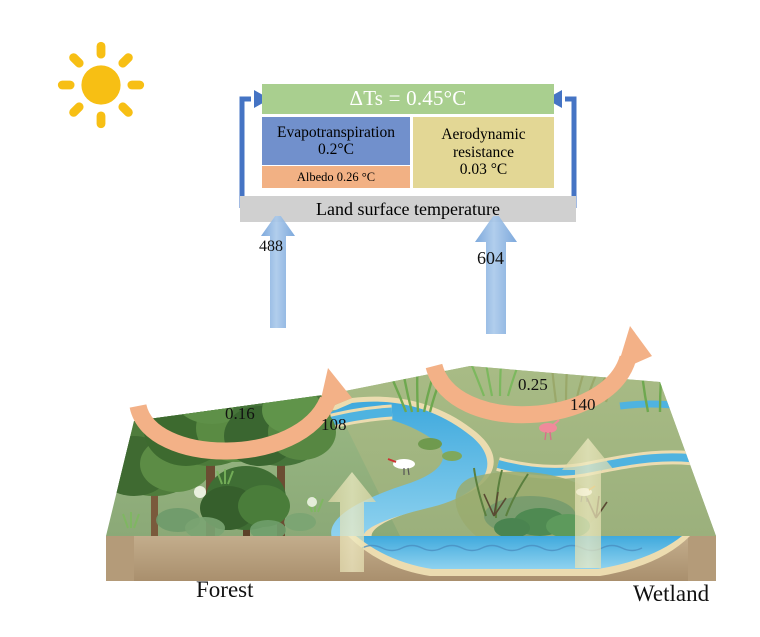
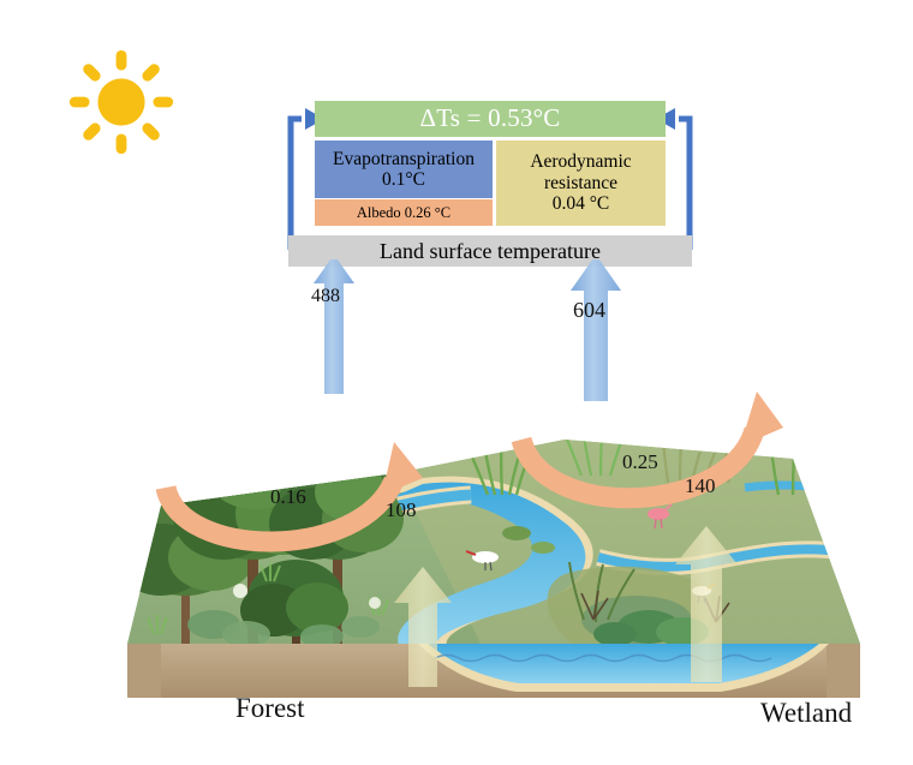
- ΔTs = 0.45°C
+ ΔTs = 0.53°C
  Evapotranspiration
- 0.2°C
+ 0.1°C
  Albedo 0.26 °C
  Aerodynamic
  resistance
- 0.03 °C
+ 0.04 °C
  Land surface temperature
  488
  604
  108
  140
  0.16
  0.25
  Forest
  Wetland
